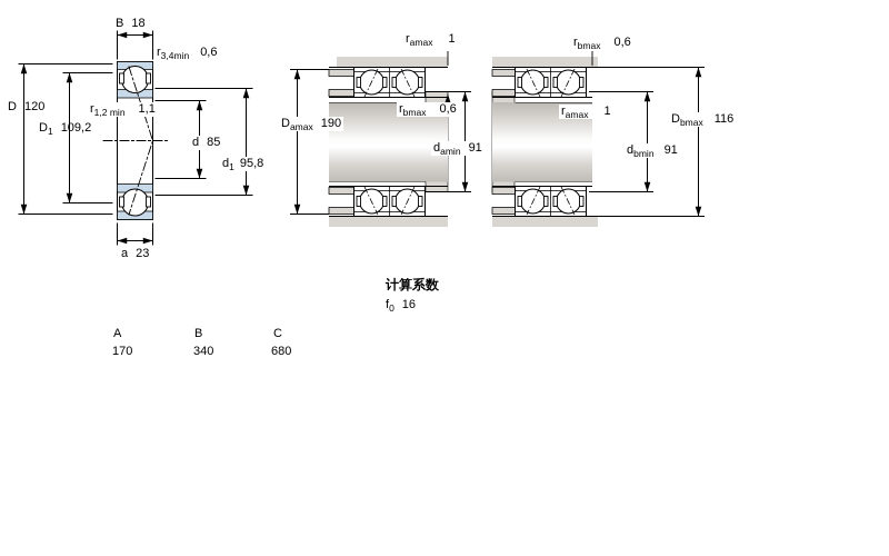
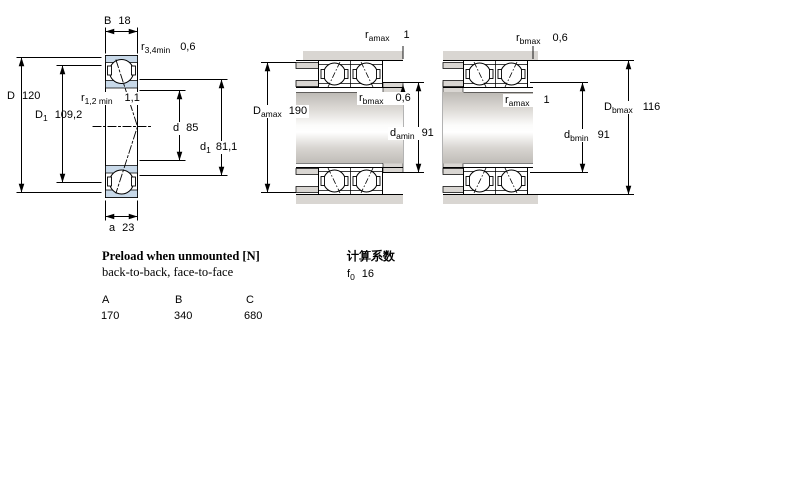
  B 18
  r3,4min 0,6
  D 120
  D1 109,2
  r1,2 min 1,1
  d 85
- d1 95,8
+ d1 81,1
  a 23
  ramax 1
  rbmax 0,6
  Damax 190
  damin 91
  rbmax 0,6
  ramax 1
  Dbmax 116
  dbmin 91
+ Preload when unmounted [N]
+ back-to-back, face-to-face
  计算系数
  f0 16
  A
  B
  C
  170
  340
  680
